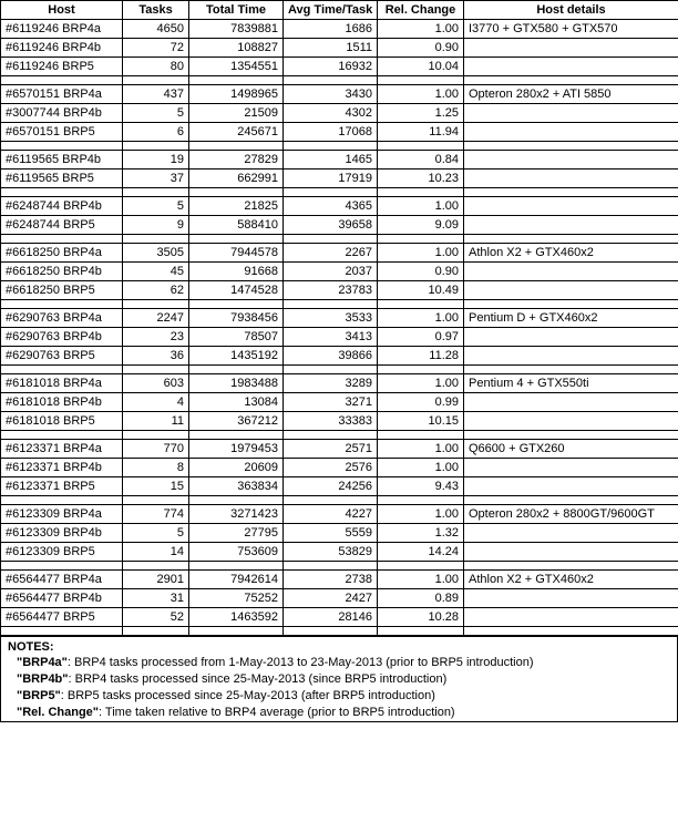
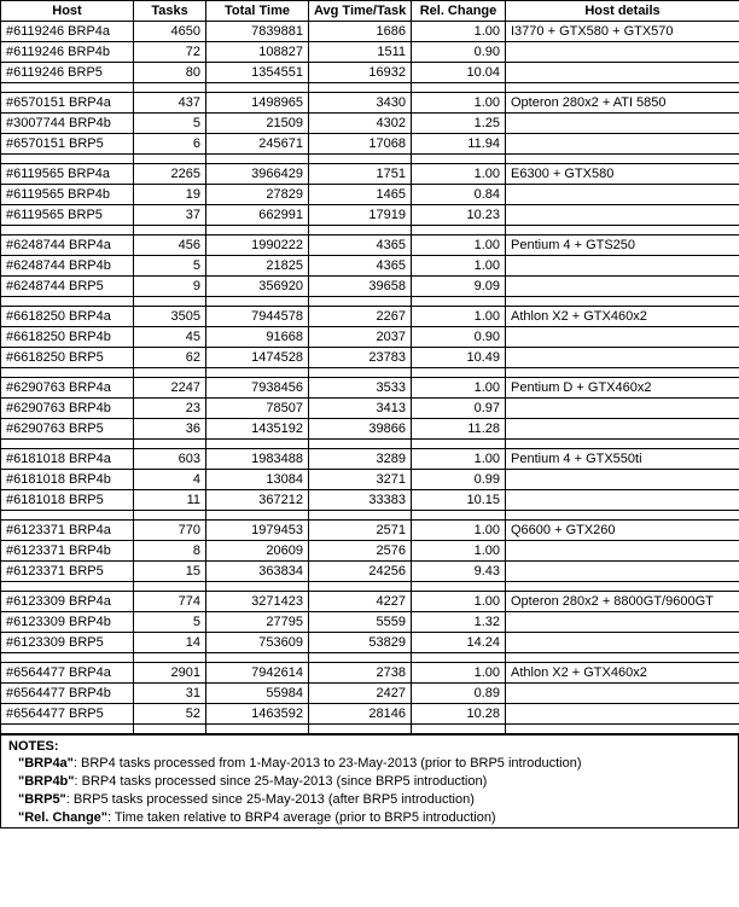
  Host	Tasks	Total Time	Avg Time/Task	Rel. Change	Host details
  #6119246 BRP4a	4650	7839881	1686	1.00	I3770 + GTX580 + GTX570
  #6119246 BRP4b	72	108827	1511	0.90
  #6119246 BRP5	80	1354551	16932	10.04
  #6570151 BRP4a	437	1498965	3430	1.00	Opteron 280x2 + ATI 5850
  #3007744 BRP4b	5	21509	4302	1.25
  #6570151 BRP5	6	245671	17068	11.94
+ #6119565 BRP4a	2265	3966429	1751	1.00	E6300 + GTX580
  #6119565 BRP4b	19	27829	1465	0.84
  #6119565 BRP5	37	662991	17919	10.23
+ #6248744 BRP4a	456	1990222	4365	1.00	Pentium 4 + GTS250
  #6248744 BRP4b	5	21825	4365	1.00
- #6248744 BRP5	9	588410	39658	9.09
+ #6248744 BRP5	9	356920	39658	9.09
  #6618250 BRP4a	3505	7944578	2267	1.00	Athlon X2 + GTX460x2
  #6618250 BRP4b	45	91668	2037	0.90
  #6618250 BRP5	62	1474528	23783	10.49
  #6290763 BRP4a	2247	7938456	3533	1.00	Pentium D + GTX460x2
  #6290763 BRP4b	23	78507	3413	0.97
  #6290763 BRP5	36	1435192	39866	11.28
  #6181018 BRP4a	603	1983488	3289	1.00	Pentium 4 + GTX550ti
  #6181018 BRP4b	4	13084	3271	0.99
  #6181018 BRP5	11	367212	33383	10.15
  #6123371 BRP4a	770	1979453	2571	1.00	Q6600 + GTX260
  #6123371 BRP4b	8	20609	2576	1.00
  #6123371 BRP5	15	363834	24256	9.43
  #6123309 BRP4a	774	3271423	4227	1.00	Opteron 280x2 + 8800GT/9600GT
  #6123309 BRP4b	5	27795	5559	1.32
  #6123309 BRP5	14	753609	53829	14.24
  #6564477 BRP4a	2901	7942614	2738	1.00	Athlon X2 + GTX460x2
- #6564477 BRP4b	31	75252	2427	0.89
+ #6564477 BRP4b	31	55984	2427	0.89
  #6564477 BRP5	52	1463592	28146	10.28
  NOTES:
  "BRP4a": BRP4 tasks processed from 1-May-2013 to 23-May-2013 (prior to BRP5 introduction)
  "BRP4b": BRP4 tasks processed since 25-May-2013 (since BRP5 introduction)
  "BRP5": BRP5 tasks processed since 25-May-2013 (after BRP5 introduction)
  "Rel. Change": Time taken relative to BRP4 average (prior to BRP5 introduction)
